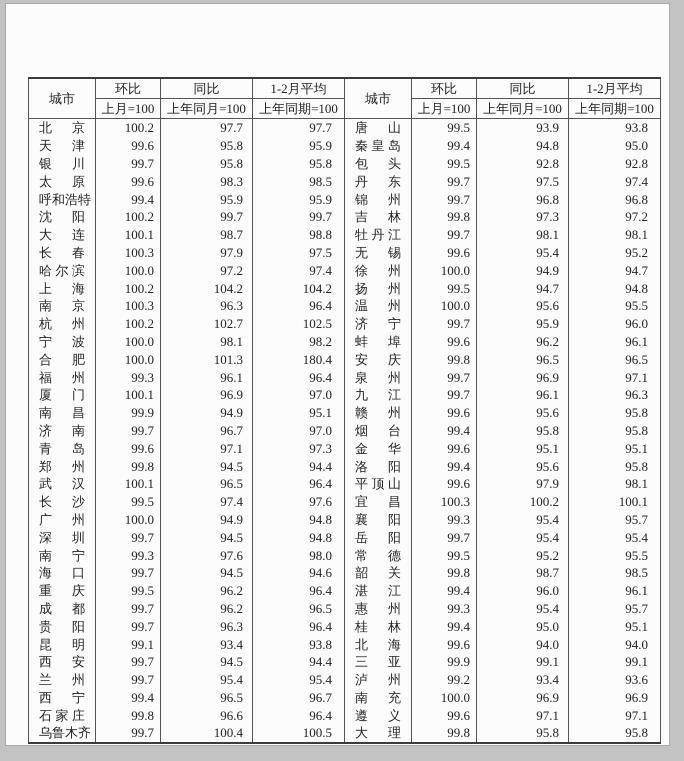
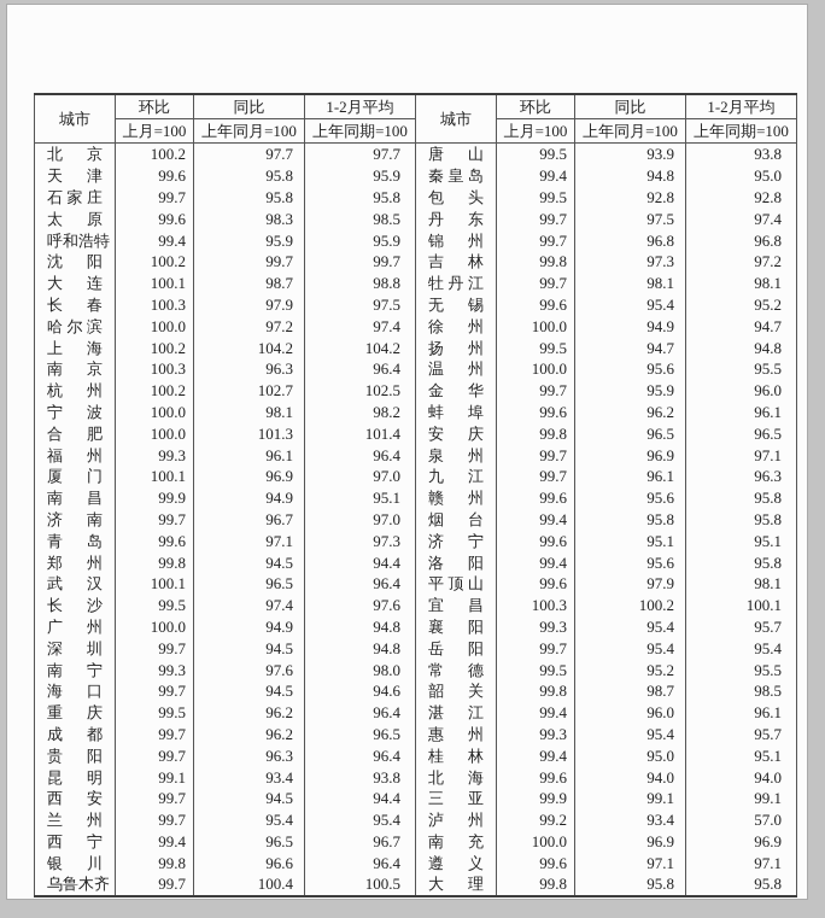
  城市	环比	同比	1-2月平均	城市	环比	同比	1-2月平均
  上月=100	上年同月=100	上年同期=100	上月=100	上年同月=100	上年同期=100
  北京	100.2	97.7	97.7	唐山	99.5	93.9	93.8
  天津	99.6	95.8	95.9	秦皇岛	99.4	94.8	95.0
- 银川	99.7	95.8	95.8	包头	99.5	92.8	92.8
+ 石家庄	99.7	95.8	95.8	包头	99.5	92.8	92.8
  太原	99.6	98.3	98.5	丹东	99.7	97.5	97.4
  呼和浩特	99.4	95.9	95.9	锦州	99.7	96.8	96.8
  沈阳	100.2	99.7	99.7	吉林	99.8	97.3	97.2
  大连	100.1	98.7	98.8	牡丹江	99.7	98.1	98.1
  长春	100.3	97.9	97.5	无锡	99.6	95.4	95.2
  哈尔滨	100.0	97.2	97.4	徐州	100.0	94.9	94.7
  上海	100.2	104.2	104.2	扬州	99.5	94.7	94.8
  南京	100.3	96.3	96.4	温州	100.0	95.6	95.5
- 杭州	100.2	102.7	102.5	济宁	99.7	95.9	96.0
+ 杭州	100.2	102.7	102.5	金华	99.7	95.9	96.0
  宁波	100.0	98.1	98.2	蚌埠	99.6	96.2	96.1
- 合肥	100.0	101.3	180.4	安庆	99.8	96.5	96.5
+ 合肥	100.0	101.3	101.4	安庆	99.8	96.5	96.5
  福州	99.3	96.1	96.4	泉州	99.7	96.9	97.1
  厦门	100.1	96.9	97.0	九江	99.7	96.1	96.3
  南昌	99.9	94.9	95.1	赣州	99.6	95.6	95.8
  济南	99.7	96.7	97.0	烟台	99.4	95.8	95.8
- 青岛	99.6	97.1	97.3	金华	99.6	95.1	95.1
+ 青岛	99.6	97.1	97.3	济宁	99.6	95.1	95.1
  郑州	99.8	94.5	94.4	洛阳	99.4	95.6	95.8
  武汉	100.1	96.5	96.4	平顶山	99.6	97.9	98.1
  长沙	99.5	97.4	97.6	宜昌	100.3	100.2	100.1
  广州	100.0	94.9	94.8	襄阳	99.3	95.4	95.7
  深圳	99.7	94.5	94.8	岳阳	99.7	95.4	95.4
  南宁	99.3	97.6	98.0	常德	99.5	95.2	95.5
  海口	99.7	94.5	94.6	韶关	99.8	98.7	98.5
  重庆	99.5	96.2	96.4	湛江	99.4	96.0	96.1
  成都	99.7	96.2	96.5	惠州	99.3	95.4	95.7
  贵阳	99.7	96.3	96.4	桂林	99.4	95.0	95.1
  昆明	99.1	93.4	93.8	北海	99.6	94.0	94.0
  西安	99.7	94.5	94.4	三亚	99.9	99.1	99.1
- 兰州	99.7	95.4	95.4	泸州	99.2	93.4	93.6
+ 兰州	99.7	95.4	95.4	泸州	99.2	93.4	57.0
  西宁	99.4	96.5	96.7	南充	100.0	96.9	96.9
- 石家庄	99.8	96.6	96.4	遵义	99.6	97.1	97.1
+ 银川	99.8	96.6	96.4	遵义	99.6	97.1	97.1
  乌鲁木齐	99.7	100.4	100.5	大理	99.8	95.8	95.8
